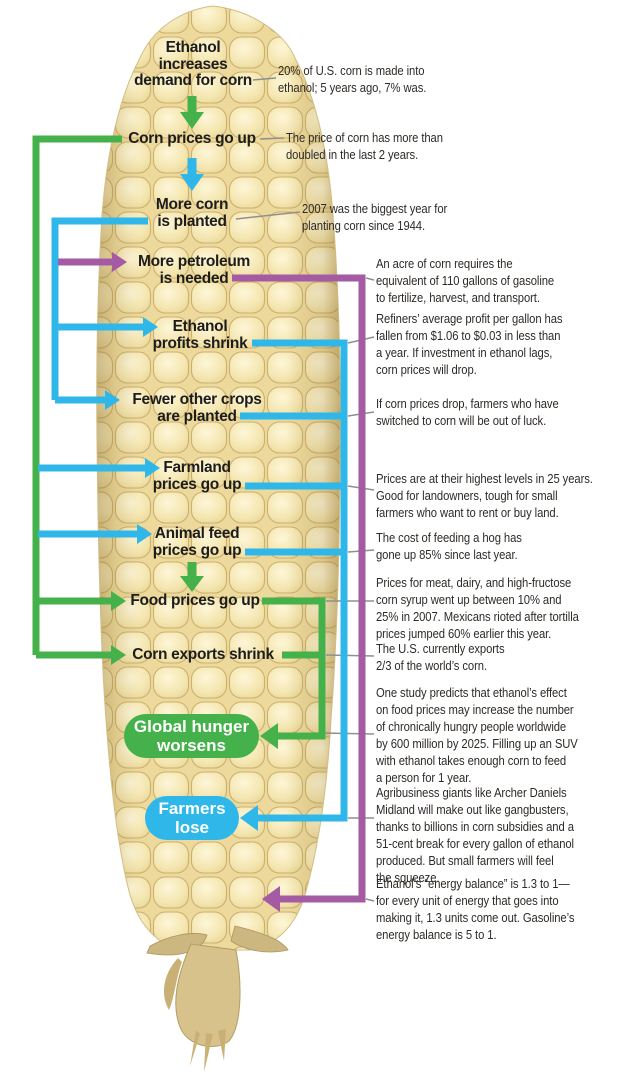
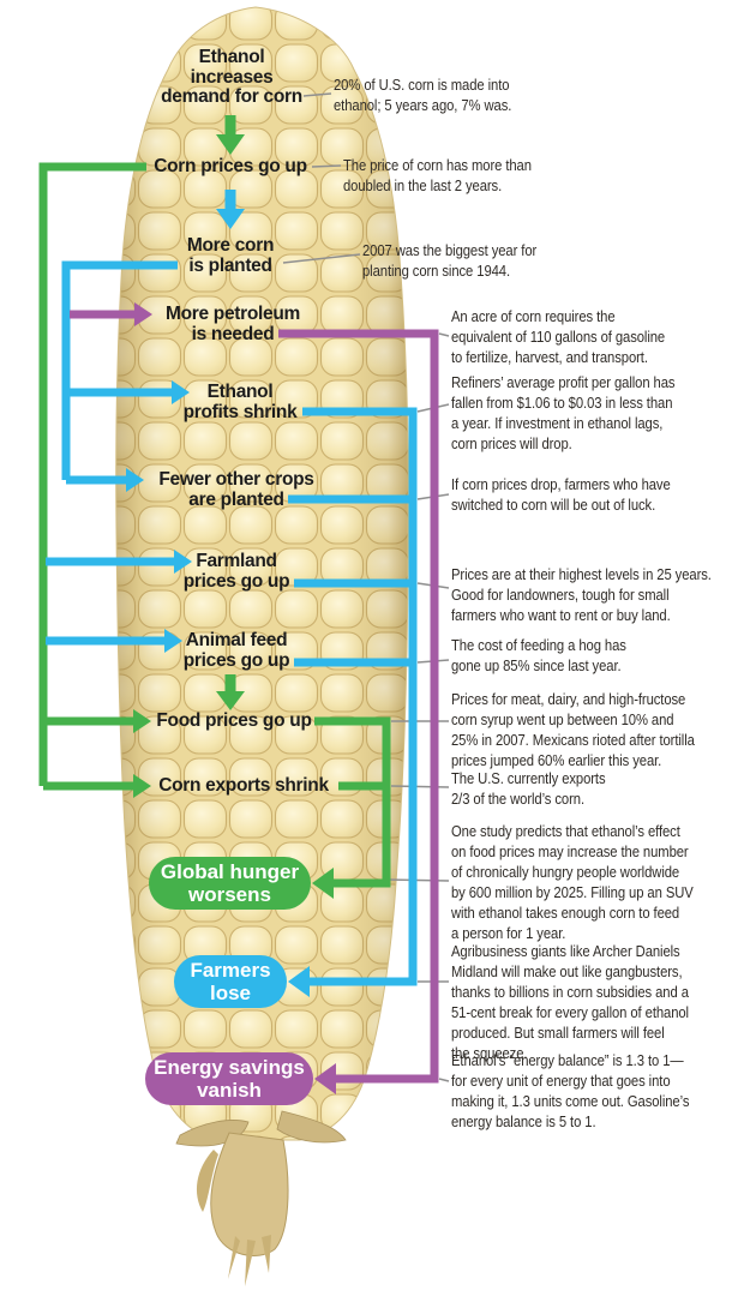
  Ethanol
  increases
  demand for corn
  Corn prices go up
  More corn
  is planted
  More petroleum
  is needed
  Ethanol
  profits shrink
  Fewer other crops
  are planted
  Farmland
  prices go up
  Animal feed
  prices go up
  Food prices go up
  Corn exports shrink
  Global hunger
  worsens
  Farmers
  lose
+ Energy savings
+ vanish
  20% of U.S. corn is made into
  ethanol; 5 years ago, 7% was.
  The price of corn has more than
  doubled in the last 2 years.
  2007 was the biggest year for
  planting corn since 1944.
  An acre of corn requires the
  equivalent of 110 gallons of gasoline
  to fertilize, harvest, and transport.
  Refiners’ average profit per gallon has
  fallen from $1.06 to $0.03 in less than
  a year. If investment in ethanol lags,
  corn prices will drop.
  If corn prices drop, farmers who have
  switched to corn will be out of luck.
  Prices are at their highest levels in 25 years.
  Good for landowners, tough for small
  farmers who want to rent or buy land.
  The cost of feeding a hog has
  gone up 85% since last year.
  Prices for meat, dairy, and high-fructose
  corn syrup went up between 10% and
  25% in 2007. Mexicans rioted after tortilla
  prices jumped 60% earlier this year.
  The U.S. currently exports
  2/3 of the world’s corn.
  One study predicts that ethanol’s effect
  on food prices may increase the number
  of chronically hungry people worldwide
  by 600 million by 2025. Filling up an SUV
  with ethanol takes enough corn to feed
  a person for 1 year.
  Agribusiness giants like Archer Daniels
  Midland will make out like gangbusters,
  thanks to billions in corn subsidies and a
  51-cent break for every gallon of ethanol
  produced. But small farmers will feel
  the squeeze.
  Ethanol’s “energy balance” is 1.3 to 1—
  for every unit of energy that goes into
  making it, 1.3 units come out. Gasoline’s
  energy balance is 5 to 1.
